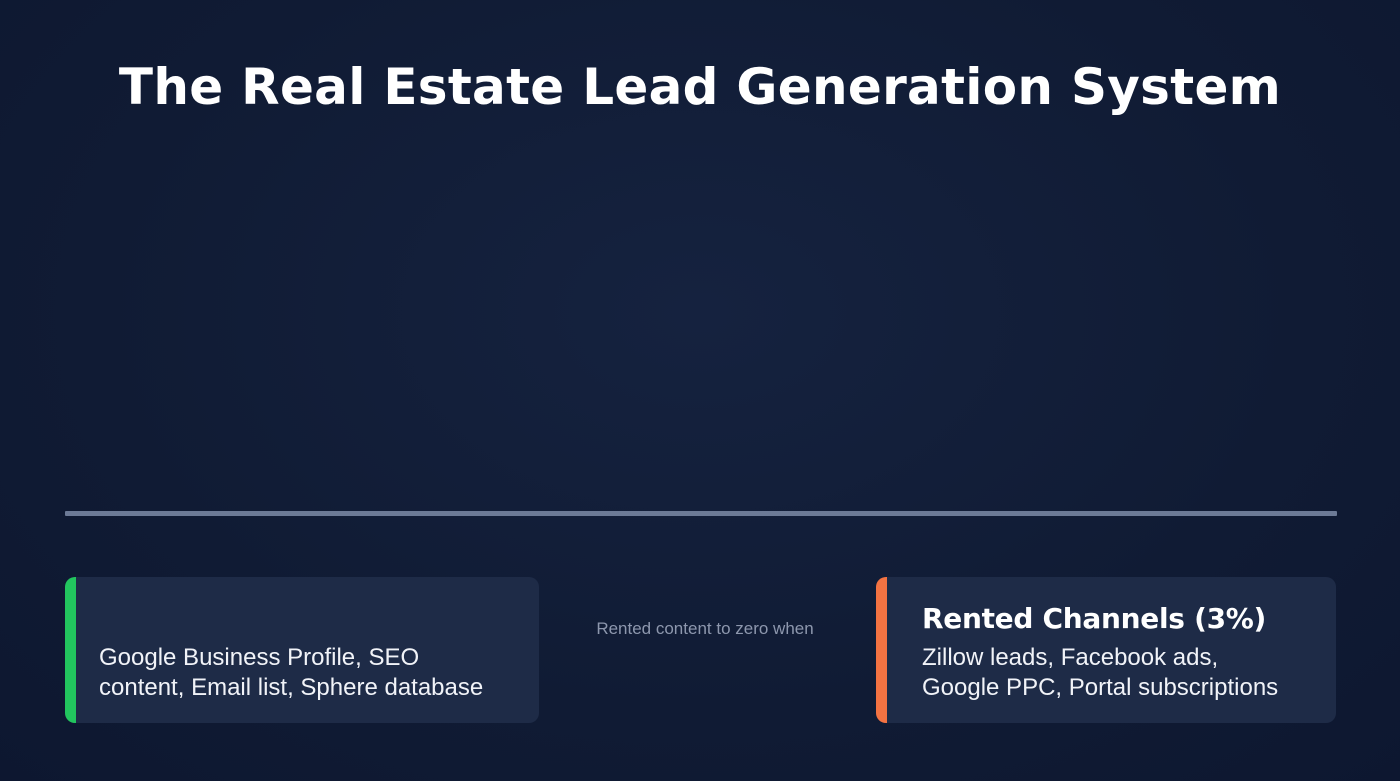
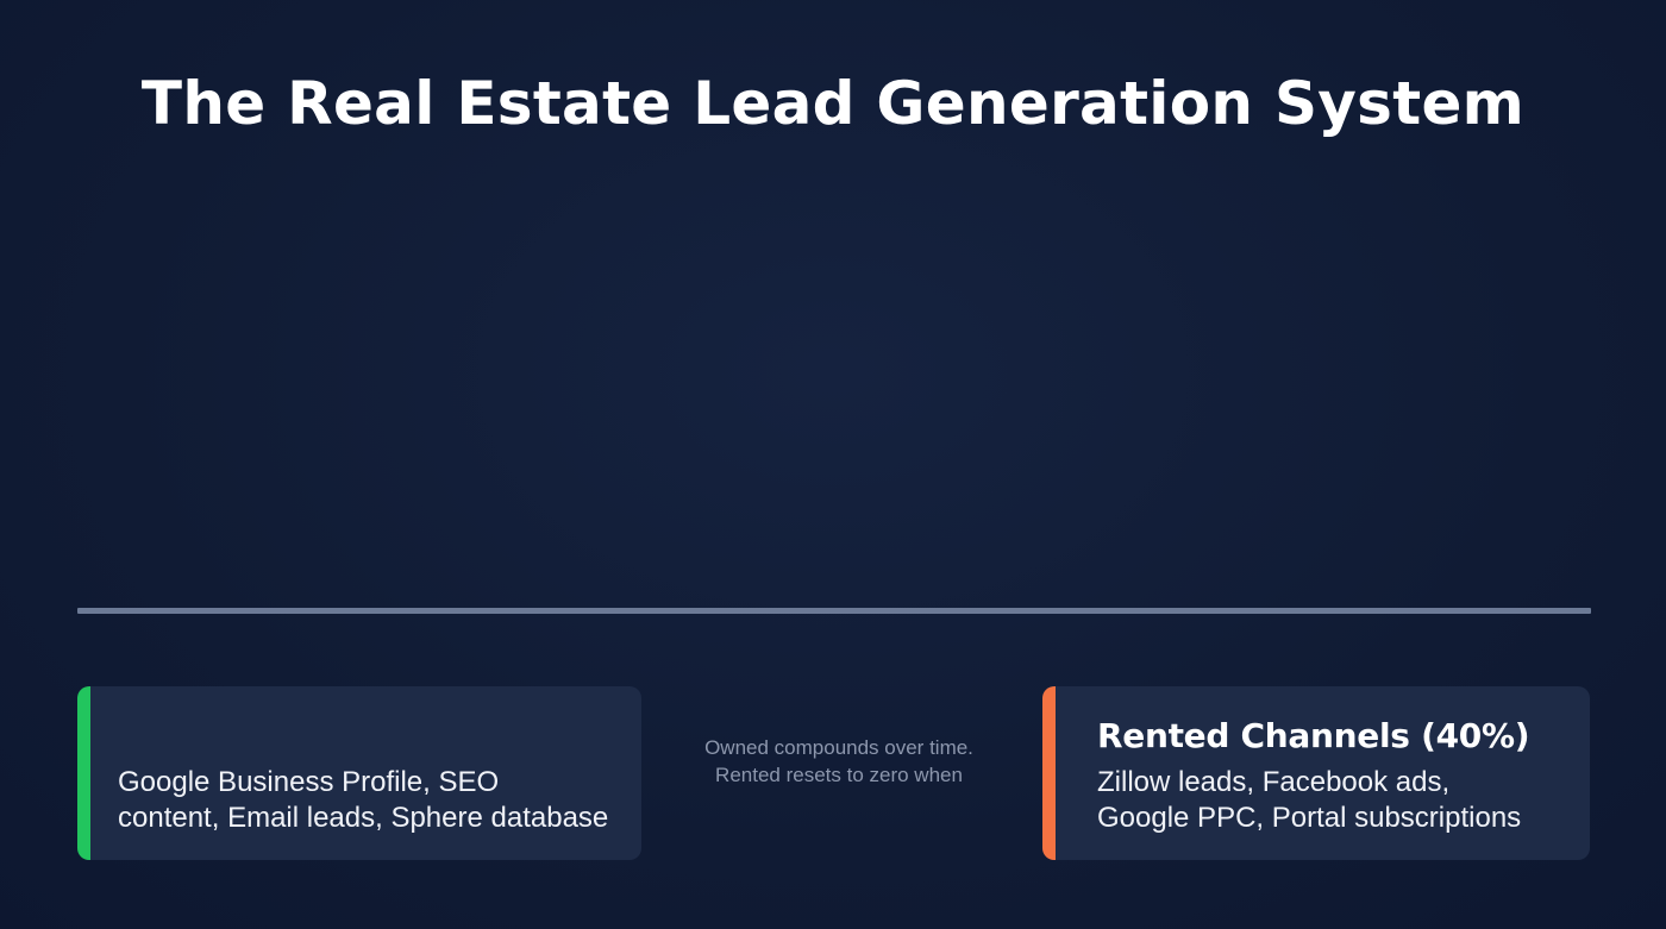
  The Real Estate Lead Generation System
  Google Business Profile, SEO
- content, Email list, Sphere database
+ content, Email leads, Sphere database
+ Owned compounds over time.
- Rented content to zero when
+ Rented resets to zero when
- Rented Channels (3%)
+ Rented Channels (40%)
  Zillow leads, Facebook ads,
  Google PPC, Portal subscriptions
